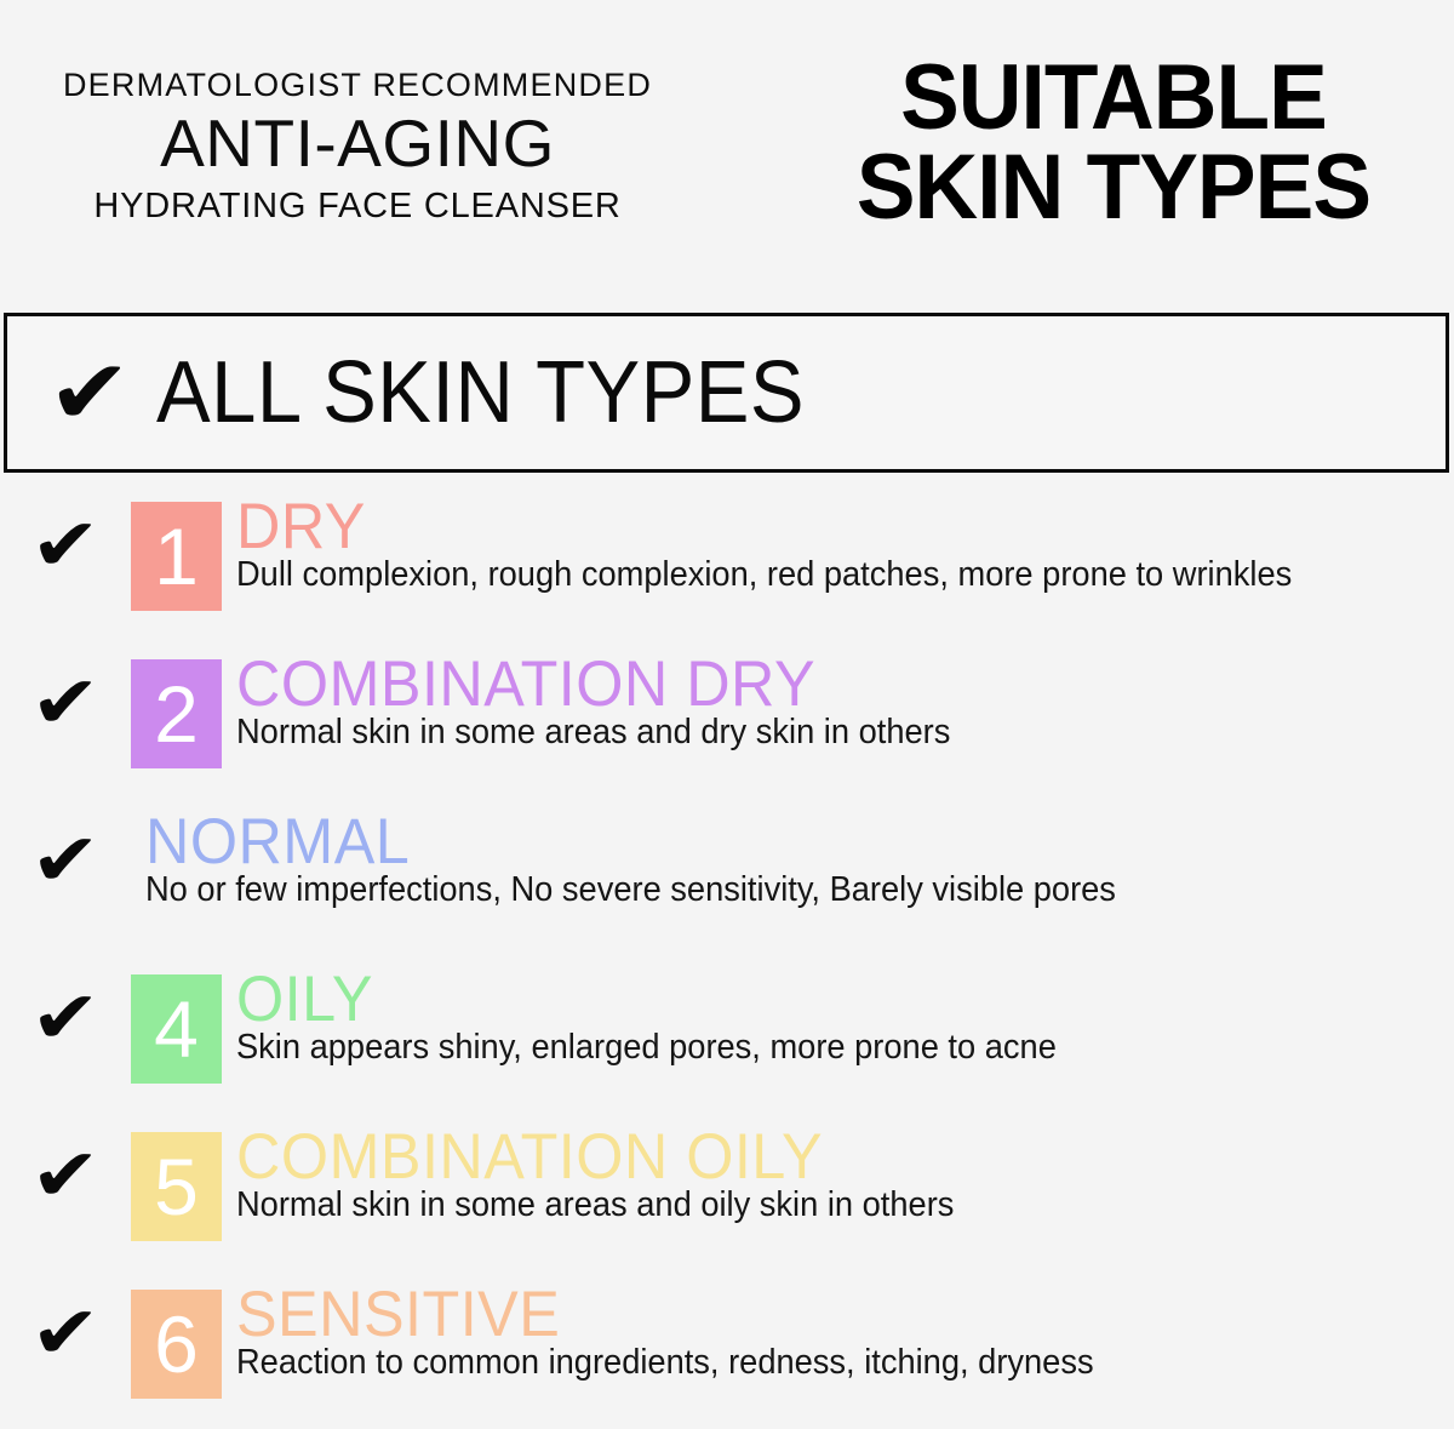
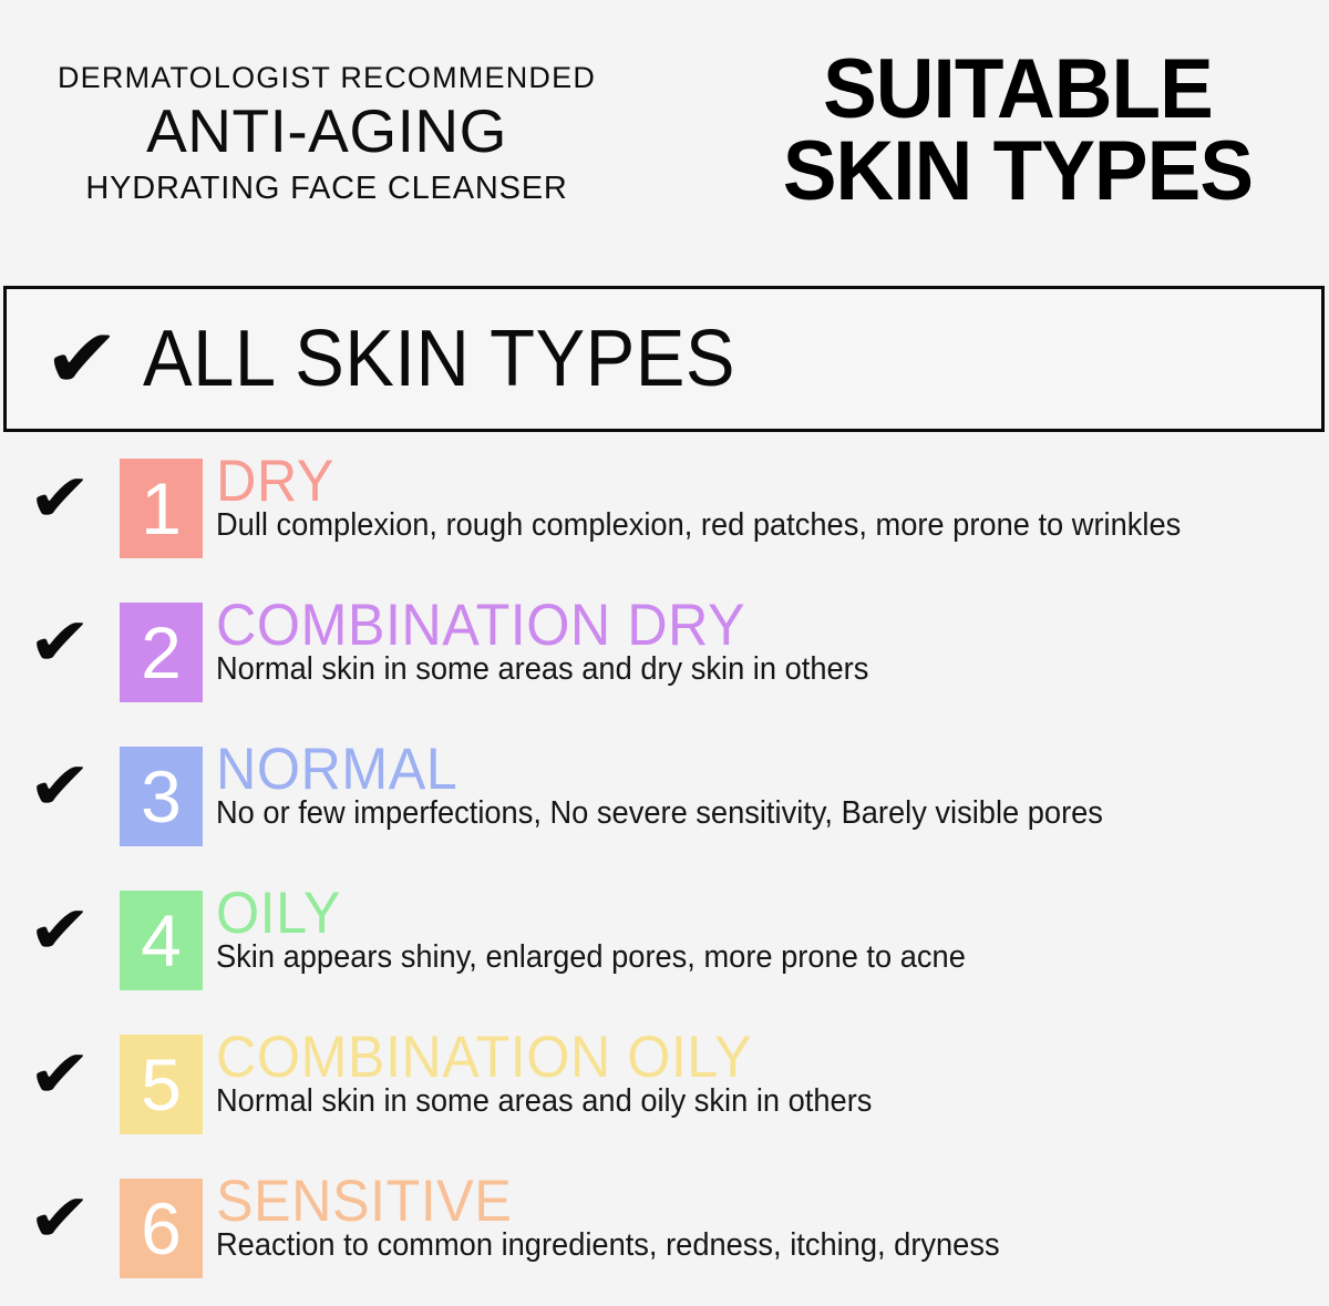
  DERMATOLOGIST RECOMMENDED
  ANTI-AGING
  HYDRATING FACE CLEANSER
  SUITABLE
  SKIN TYPES
  ✔
  ALL SKIN TYPES
  ✔
  1
  DRY
  Dull complexion, rough complexion, red patches, more prone to wrinkles
  ✔
  2
  COMBINATION DRY
  Normal skin in some areas and dry skin in others
  ✔
+ 3
  NORMAL
  No or few imperfections, No severe sensitivity, Barely visible pores
  ✔
  4
  OILY
  Skin appears shiny, enlarged pores, more prone to acne
  ✔
  5
  COMBINATION OILY
  Normal skin in some areas and oily skin in others
  ✔
  6
  SENSITIVE
  Reaction to common ingredients, redness, itching, dryness
